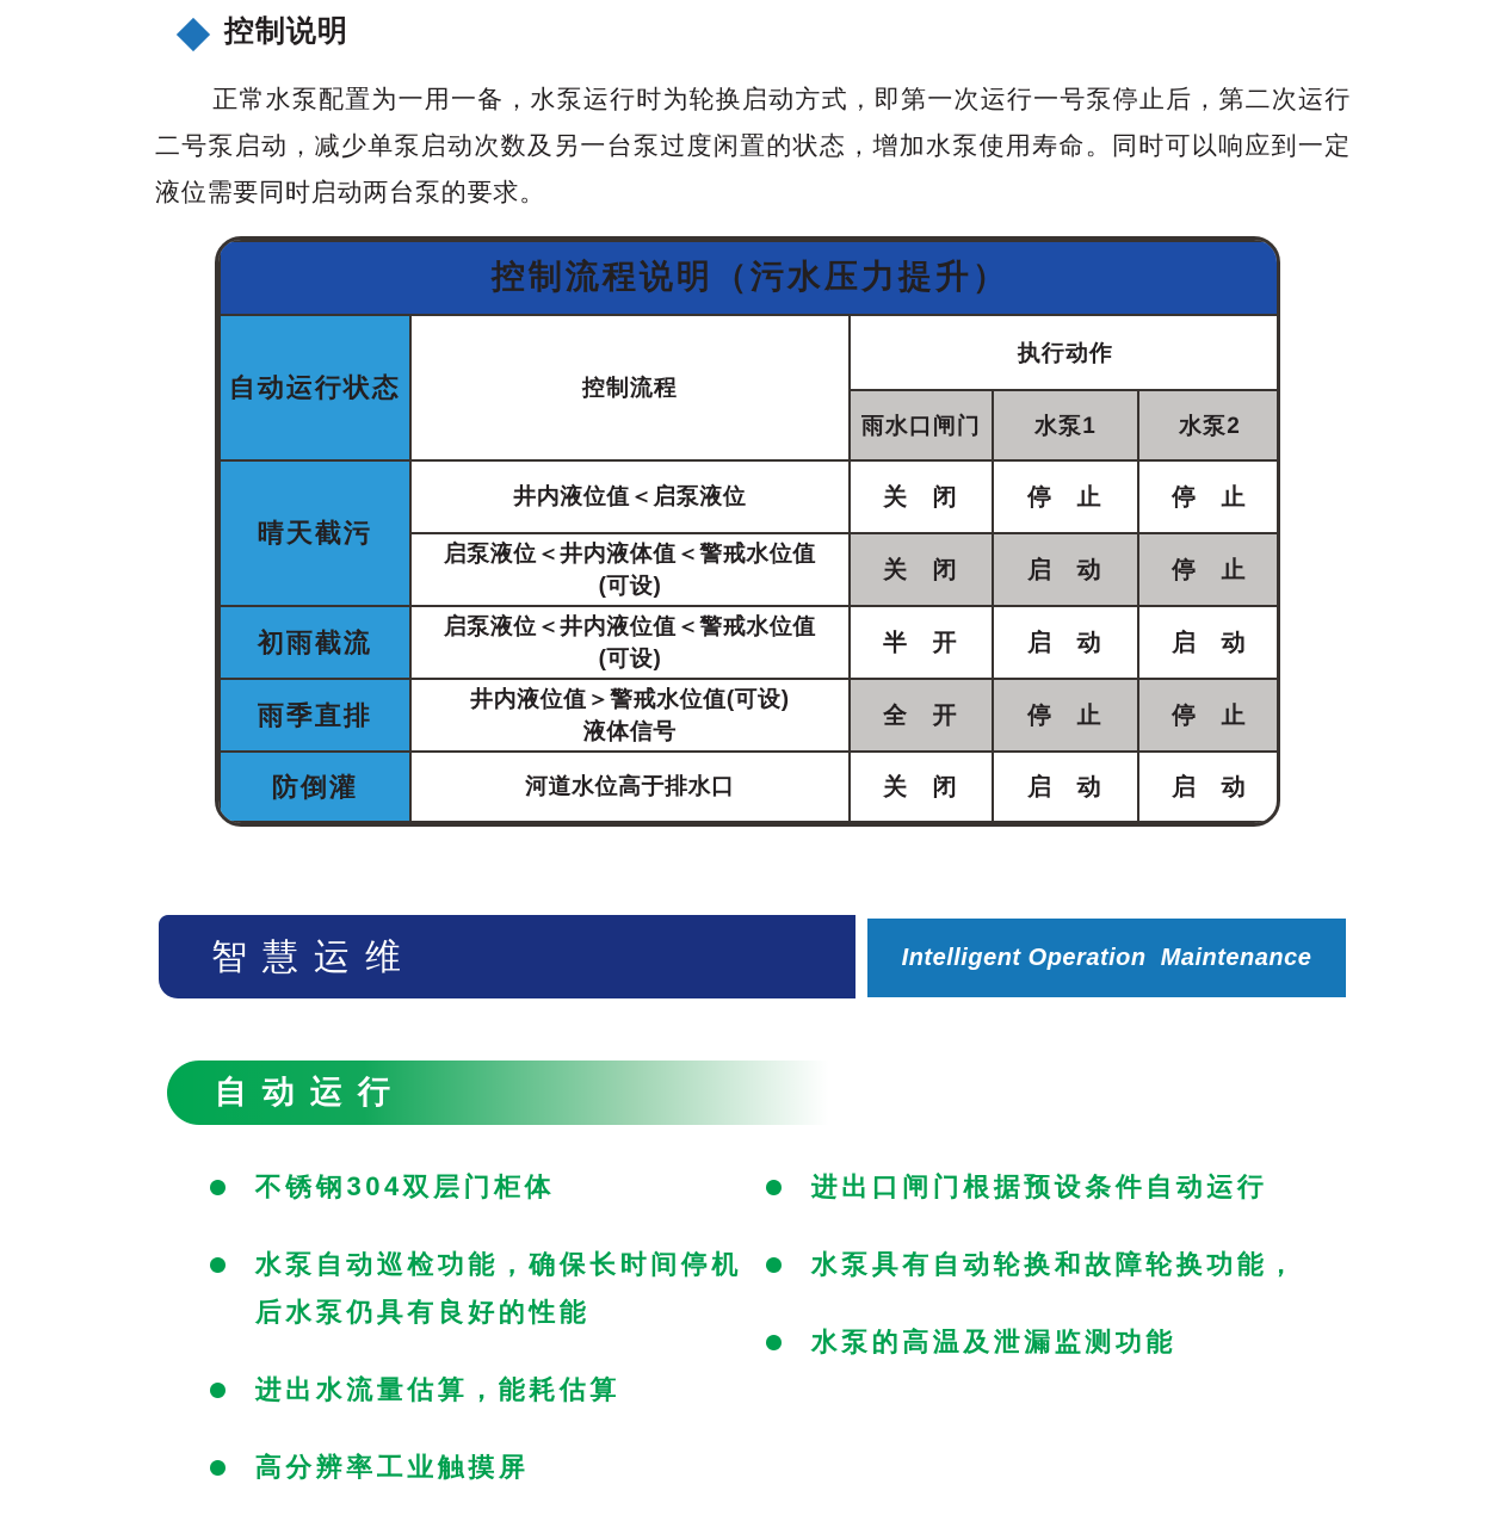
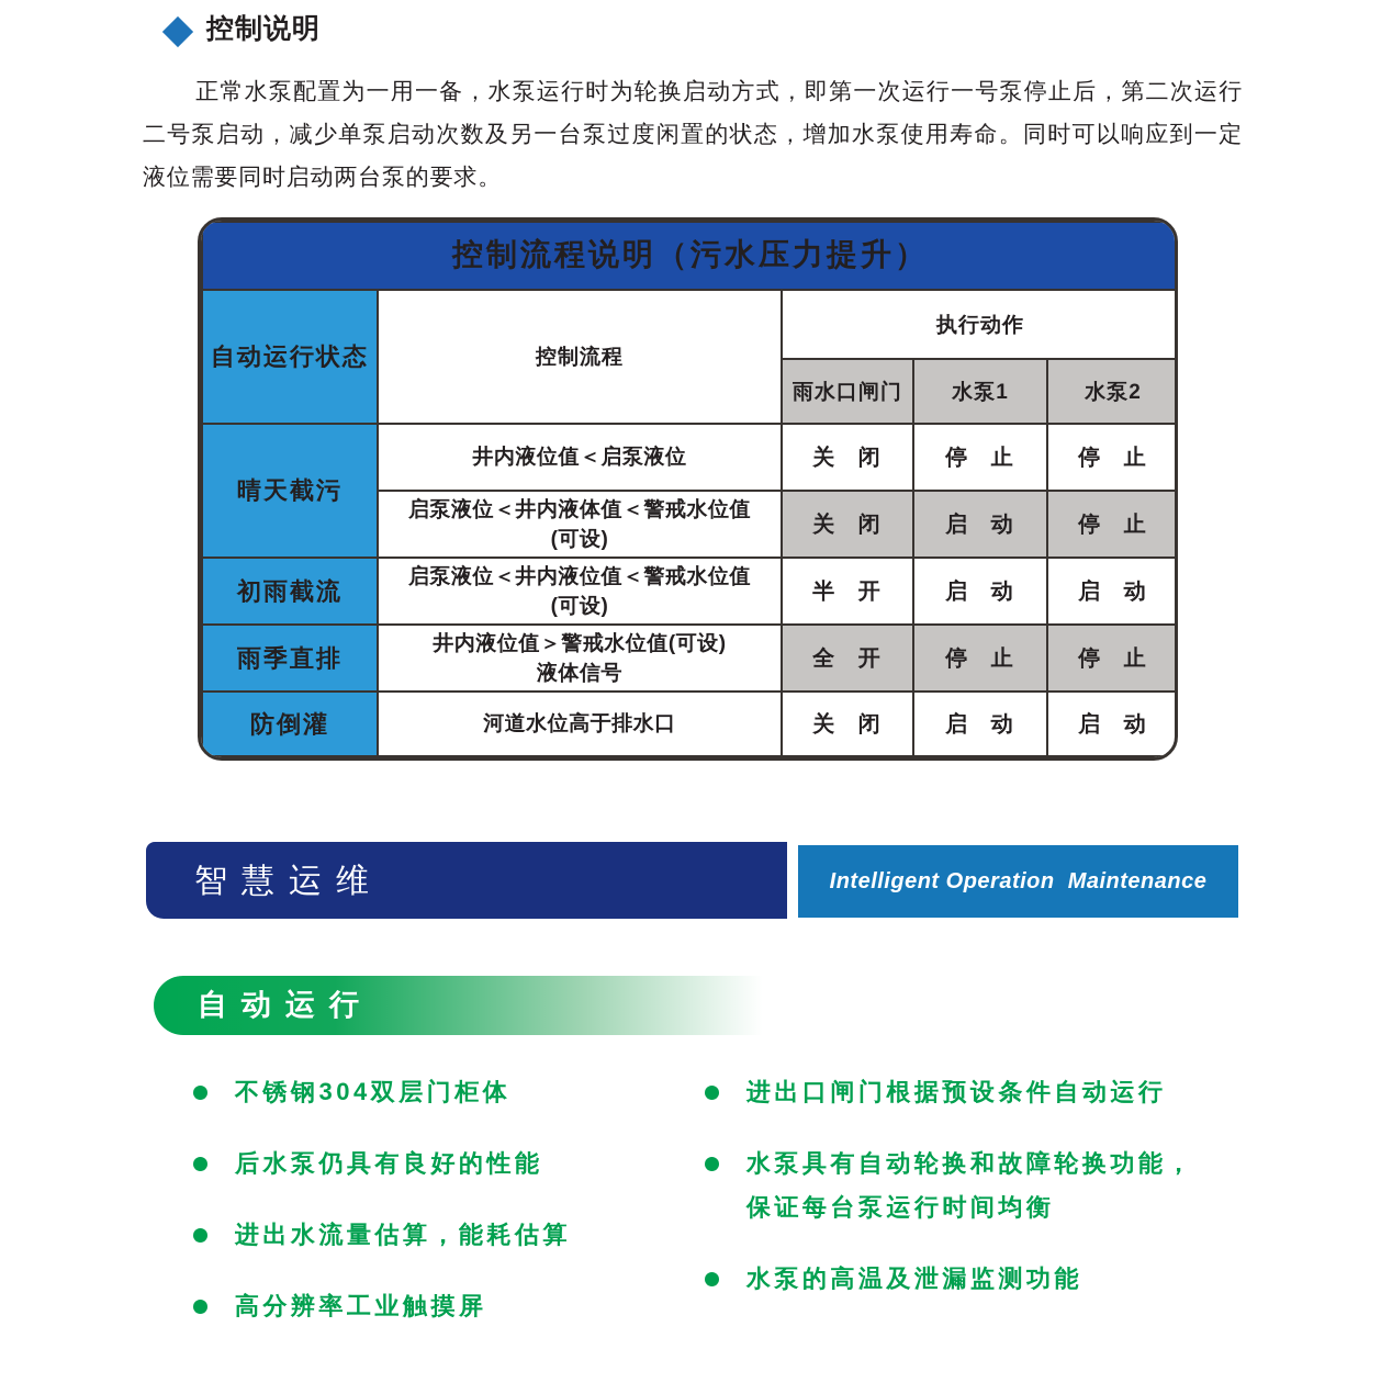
  控制说明
  正常水泵配置为一用一备，水泵运行时为轮换启动方式，即第一次运行一号泵停止后，第二次运行二号泵启动，减少单泵启动次数及另一台泵过度闲置的状态，增加水泵使用寿命。同时可以响应到一定液位需要同时启动两台泵的要求。
  控制流程说明（污水压力提升）
  自动运行状态	控制流程	执行动作
  雨水口闸门	水泵1	水泵2
  晴天截污	井内液位值＜启泵液位	关 闭	停 止	停 止
  启泵液位＜井内液体值＜警戒水位值 (可设)	关 闭	启 动	停 止
  初雨截流	启泵液位＜井内液位值＜警戒水位值 (可设)	半 开	启 动	启 动
  雨季直排	井内液位值＞警戒水位值(可设) 液体信号	全 开	停 止	停 止
  防倒灌	河道水位高于排水口	关 闭	启 动	启 动
  智慧运维
  Intelligent Operation Maintenance
  自动运行
  不锈钢304双层门柜体
- 水泵自动巡检功能，确保长时间停机
  后水泵仍具有良好的性能
  进出水流量估算，能耗估算
  高分辨率工业触摸屏
  进出口闸门根据预设条件自动运行
  水泵具有自动轮换和故障轮换功能，
+ 保证每台泵运行时间均衡
  水泵的高温及泄漏监测功能
